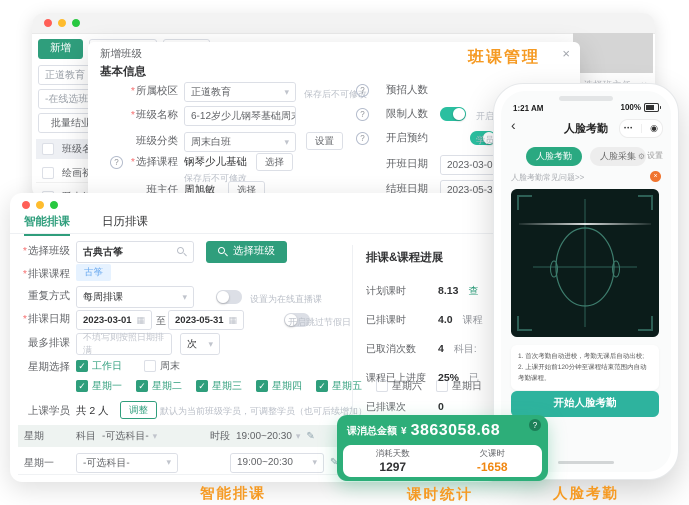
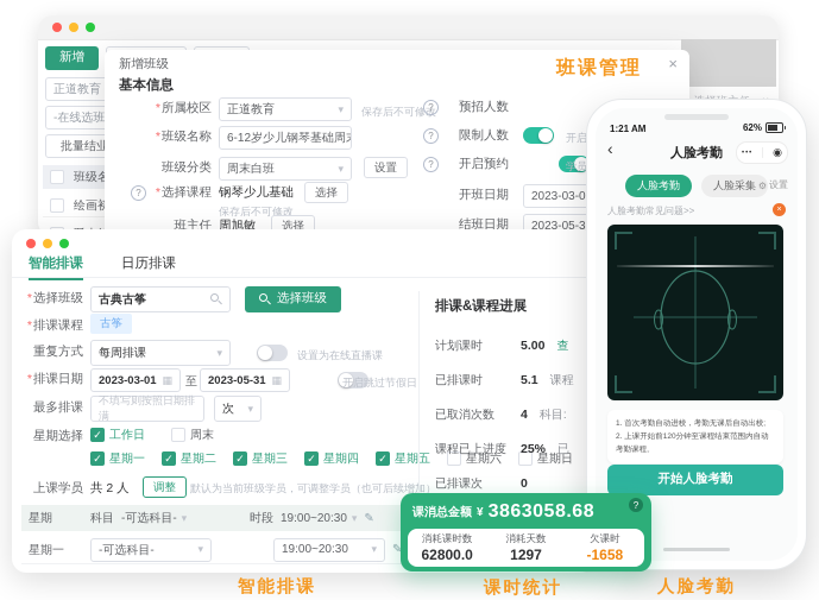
  新增
  正道教育
  -在线选班
  批量结业
  班级名
  绘画初
  新增班级
  ×
  基本信息
  *所属校区
  正道教育
  ▾
  保存后不可修改
  *班级名称
  6-12岁少儿钢琴基础周
  班级分类
  周末白班
  ▾
  设置
  ?
  *选择课程
  钢琴少儿基础
  选择
  保存后不可修改
  班主任
  周旭敏
  选择
  ?
  预招人数
  ?
  限制人数
  ?
  开启预约
  开班日期
  2023-03-0
  结班日期
  2023-05-3
  班课管理
  智能排课
  日历排课
  *选择班级
  古典古筝
  选择班级
  *排课课程
  古筝
  重复方式
  每周排课
  ▾
  设置为在线直播课
  *排课日期
  2023-03-01
  ▦
  至
  2023-05-31
  ▦
  开启跳过节假日
  最多排课
  不填写则按照日期排满
  次
  ▾
  星期选择
  ✓
  工作日
  周末
  ✓
  星期一
  ✓
  星期二
  ✓
  星期三
  ✓
  星期四
  ✓
  星期五
  星期六
  星期日
  上课学员
  共 2 人
  调整
  默认为当前班级学员，可调整学员（也可后续增加）
  星期
  科目
  -可选科目-
  ▾
  时段
  19:00~20:30
  ▾
  ✎
  星期一
  -可选科目-
  ▾
  19:00~20:30
  ▾
  ✎
  排课&课程进展
- 计划课时 8.13 查
+ 计划课时 5.00 查
- 已排课时 4.0 课程
+ 已排课时 5.1 课程
  已取消次数 4 科目:
  课程已上进度 25% 已
  已排课次 0
  1:21 AM
- 100%
+ 62%
  ‹
  人脸考勤
  ◉
  人脸考勤
  人脸采集
  ⚙
  设置
  人脸考勤常见问题>>
  开始人脸考勤
  课消总金额
  ¥
  3863058.68
  ?
+ 消耗课时数
+ 62800.0
  消耗天数
  1297
  欠课时
  -1658
  智能排课
  课时统计
  人脸考勤
